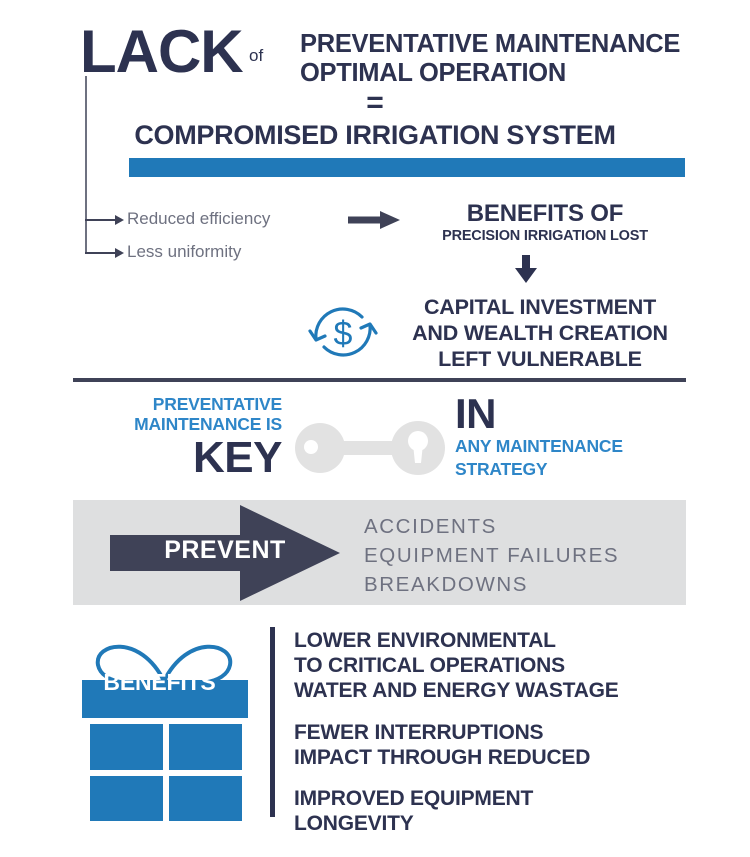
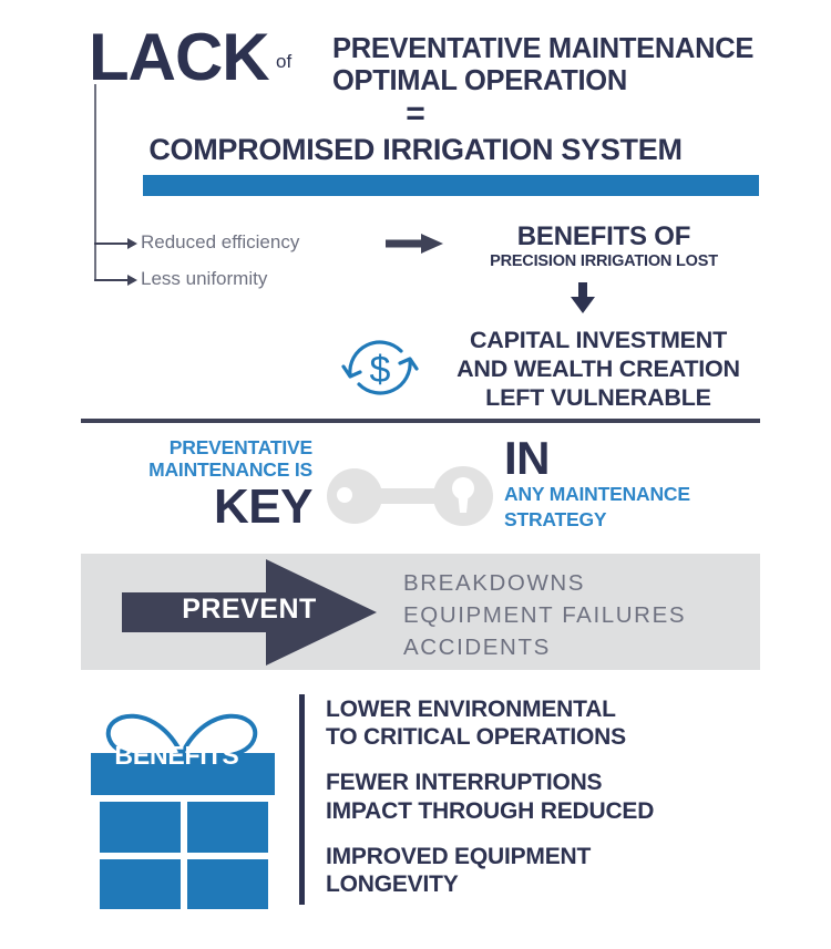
  LACK
  of
  PREVENTATIVE MAINTENANCE
  OPTIMAL OPERATION
  =
  COMPROMISED IRRIGATION SYSTEM
  Reduced efficiency
  Less uniformity
  BENEFITS OF
  PRECISION IRRIGATION LOST
  $
  CAPITAL INVESTMENT
  AND WEALTH CREATION
  LEFT VULNERABLE
  PREVENTATIVE
  MAINTENANCE IS
  KEY
  IN
  ANY MAINTENANCE
  STRATEGY
  PREVENT
- ACCIDENTS
+ BREAKDOWNS
  EQUIPMENT FAILURES
- BREAKDOWNS
+ ACCIDENTS
  BENEFITS
  LOWER ENVIRONMENTAL
  TO CRITICAL OPERATIONS
- WATER AND ENERGY WASTAGE
  FEWER INTERRUPTIONS
  IMPACT THROUGH REDUCED
  IMPROVED EQUIPMENT
  LONGEVITY
